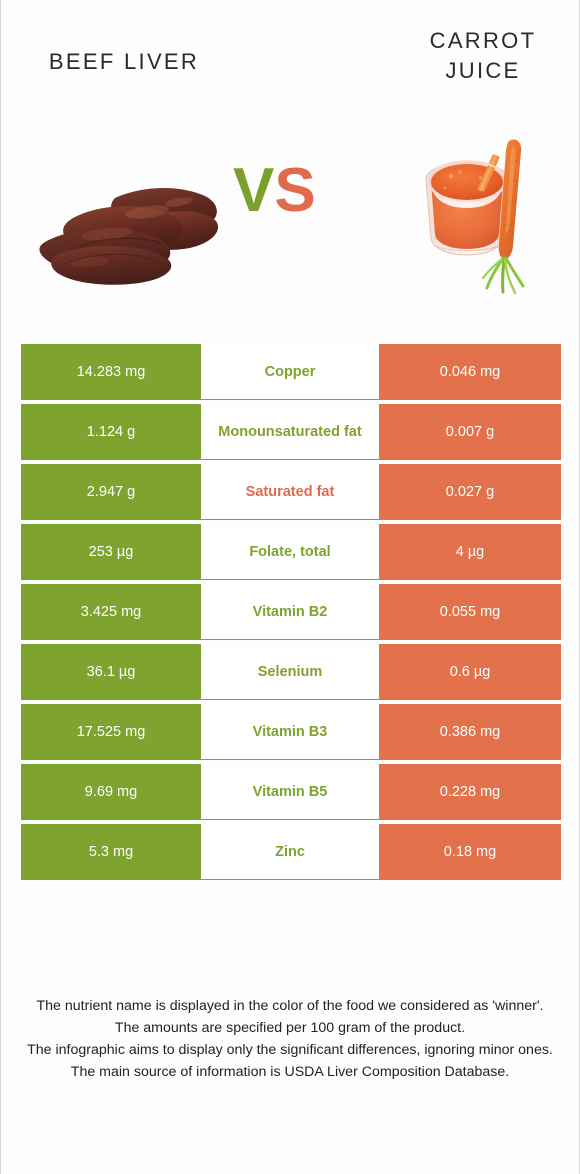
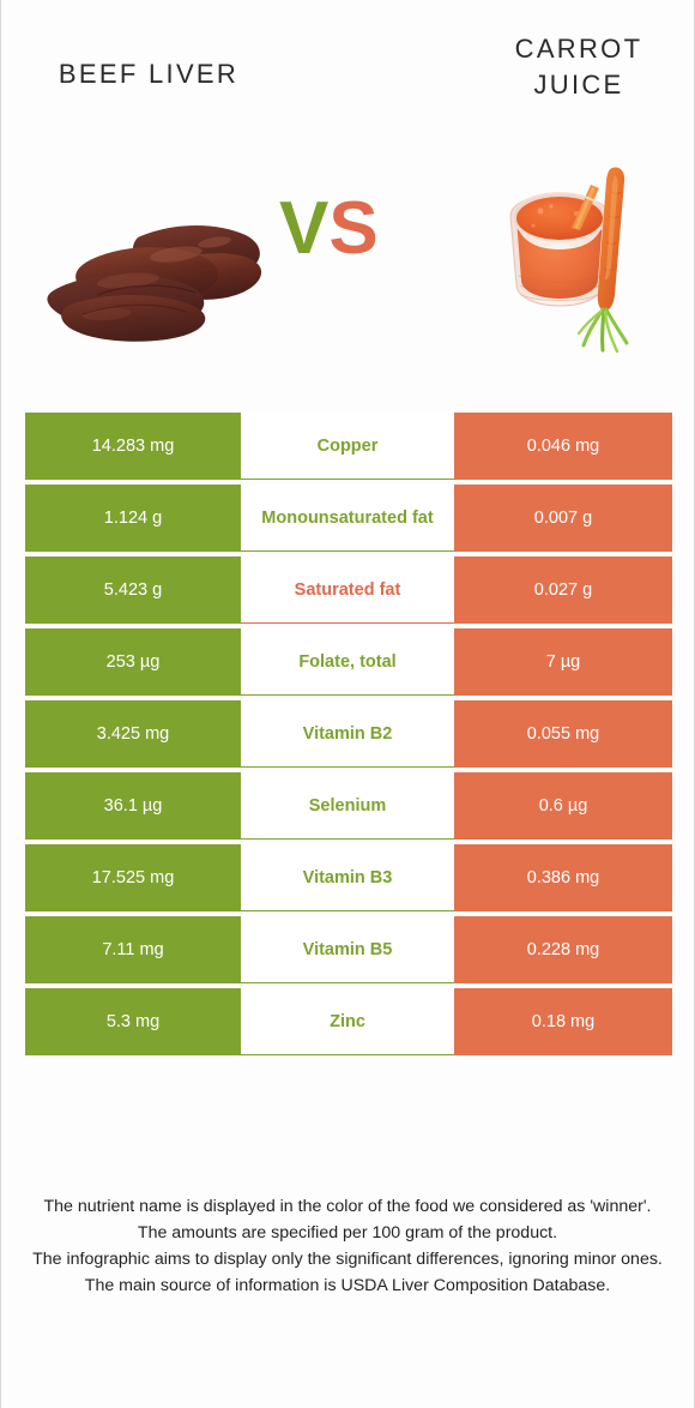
  BEEF LIVER
  CARROT JUICE
  VS
  14.283 mg
  Copper
  0.046 mg
  1.124 g
  Monounsaturated fat
  0.007 g
- 2.947 g
+ 5.423 g
  Saturated fat
  0.027 g
  253 µg
  Folate, total
- 4 µg
+ 7 µg
  3.425 mg
  Vitamin B2
  0.055 mg
  36.1 µg
  Selenium
  0.6 µg
  17.525 mg
  Vitamin B3
  0.386 mg
- 9.69 mg
+ 7.11 mg
  Vitamin B5
  0.228 mg
  5.3 mg
  Zinc
  0.18 mg
  The nutrient name is displayed in the color of the food we considered as 'winner'.
  The amounts are specified per 100 gram of the product.
  The infographic aims to display only the significant differences, ignoring minor ones.
  The main source of information is USDA Liver Composition Database.
